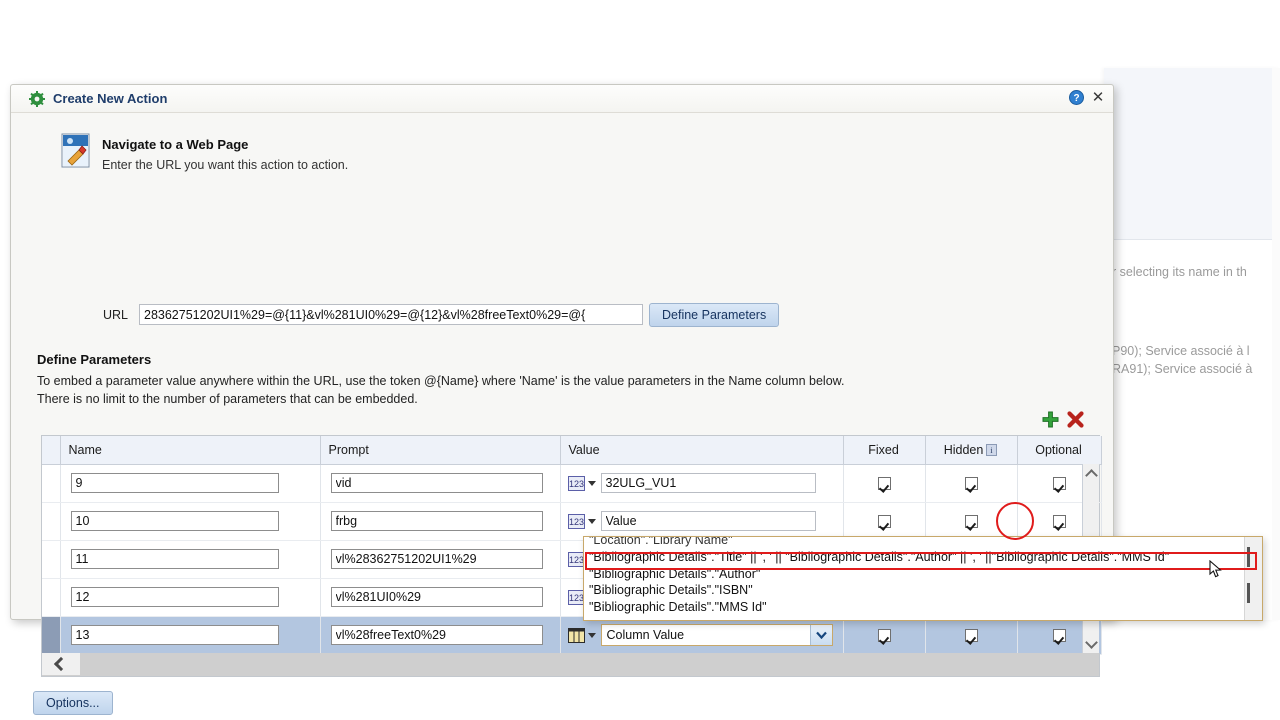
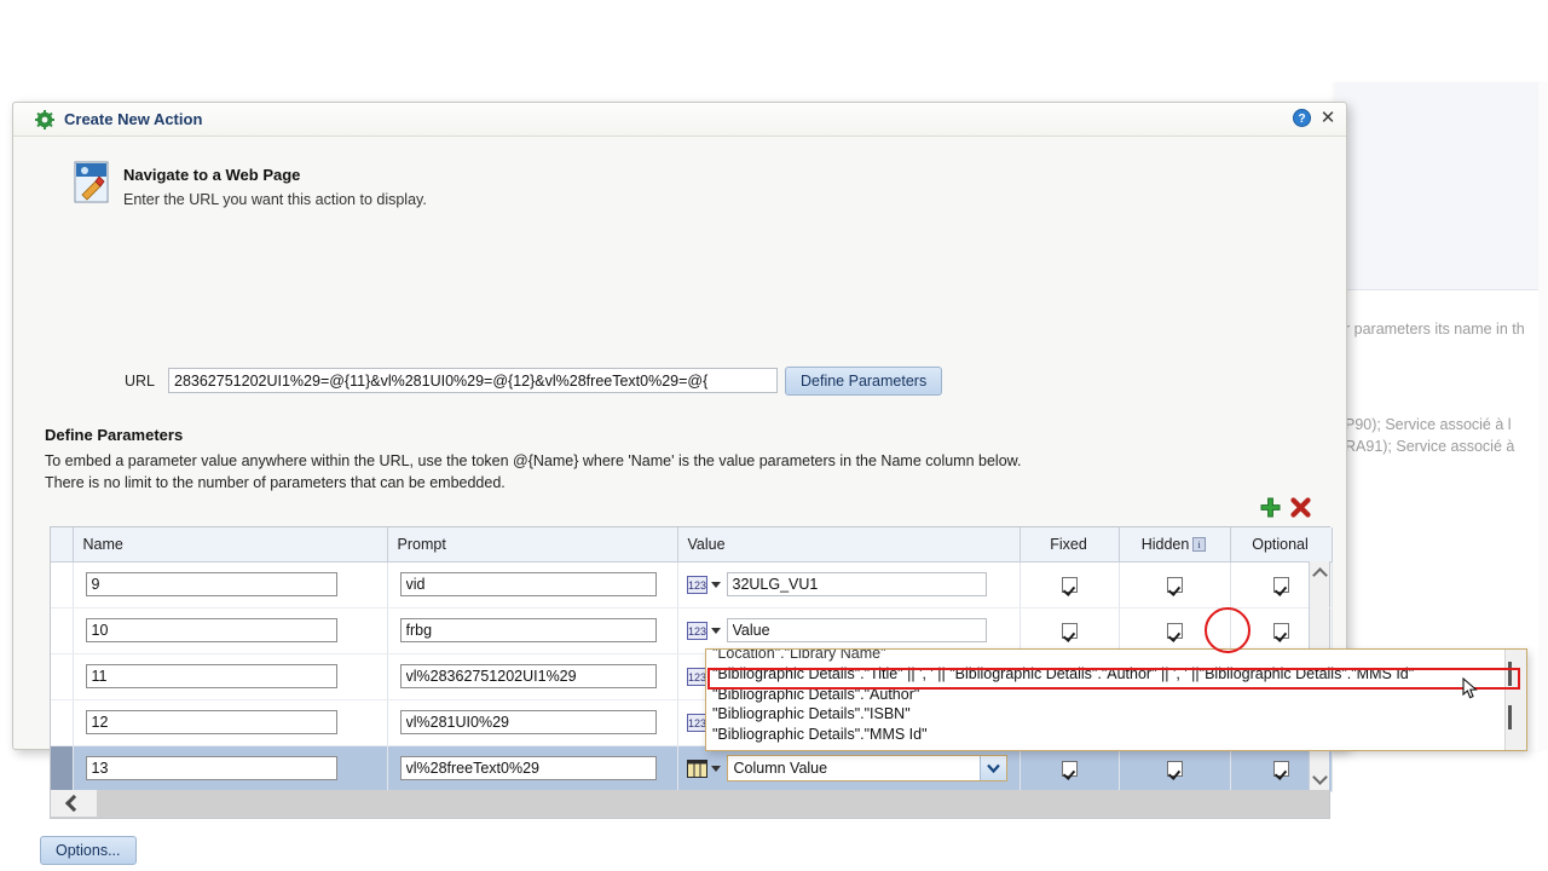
- r selecting its name in th
+ r parameters its name in th
  P90); Service associé à l
  RA91); Service associé à
  Create New Action
  ?
  ✕
  Navigate to a Web Page
- Enter the URL you want this action to action.
+ Enter the URL you want this action to display.
  URL
  28362751202UI1%29=@{11}&vl%281UI0%29=@{12}&vl%28freeText0%29=@{
  Define Parameters
  Define Parameters
  To embed a parameter value anywhere within the URL, use the token @{Name} where 'Name' is the value parameters in the Name column below.
  There is no limit to the number of parameters that can be embedded.
  	Name	Prompt	Value	Fixed	Hidden i	Optional
  	9	vid	123 32ULG_VU1
  	10	frbg	123 Value
  	11	vl%28362751202UI1%29	123
  	13	vl%28freeText0%29	Column Value
  Options...
  "Location"."Library Name"
  "Bibliographic Details"."Title" || ', ' || "Bibliographic Details"."Author" || ', ' ||"Bibliographic Details"."MMS Id"
  "Bibliographic Details"."Author"
  "Bibliographic Details"."ISBN"
  "Bibliographic Details"."MMS Id"
